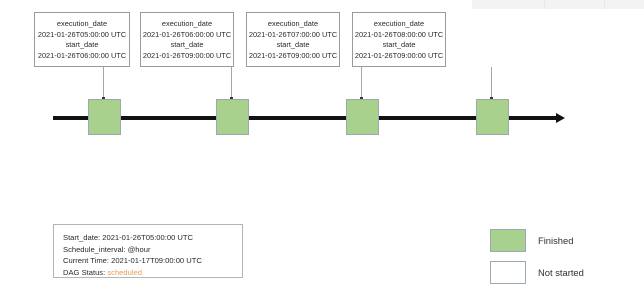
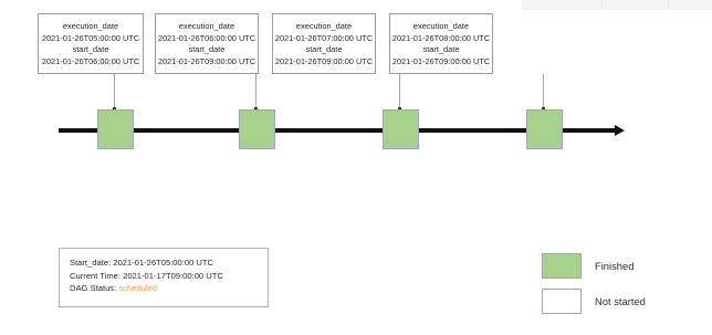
  execution_date
  2021-01-26T05:00:00 UTC
  start_date
  2021-01-26T06:00:00 UTC
  execution_date
  2021-01-26T06:00:00 UTC
  start_date
  2021-01-26T09:00:00 UTC
  execution_date
  2021-01-26T07:00:00 UTC
  start_date
  2021-01-26T09:00:00 UTC
  execution_date
  2021-01-26T08:00:00 UTC
  start_date
  2021-01-26T09:00:00 UTC
  Start_date: 2021-01-26T05:00:00 UTC
- Schedule_interval: @hour
  Current Time: 2021-01-17T09:00:00 UTC
  DAG Status: scheduled
  Finished
  Not started
